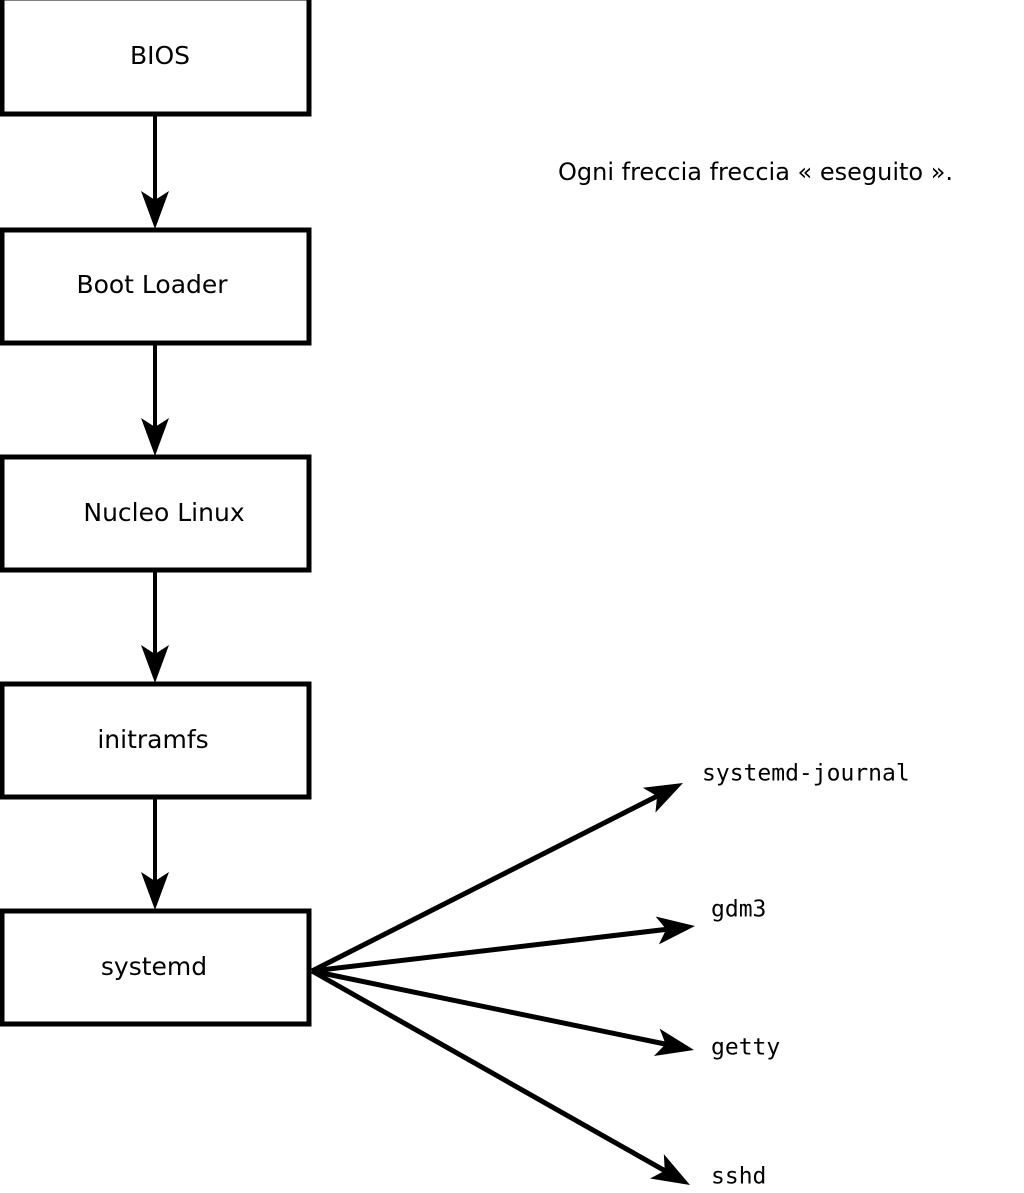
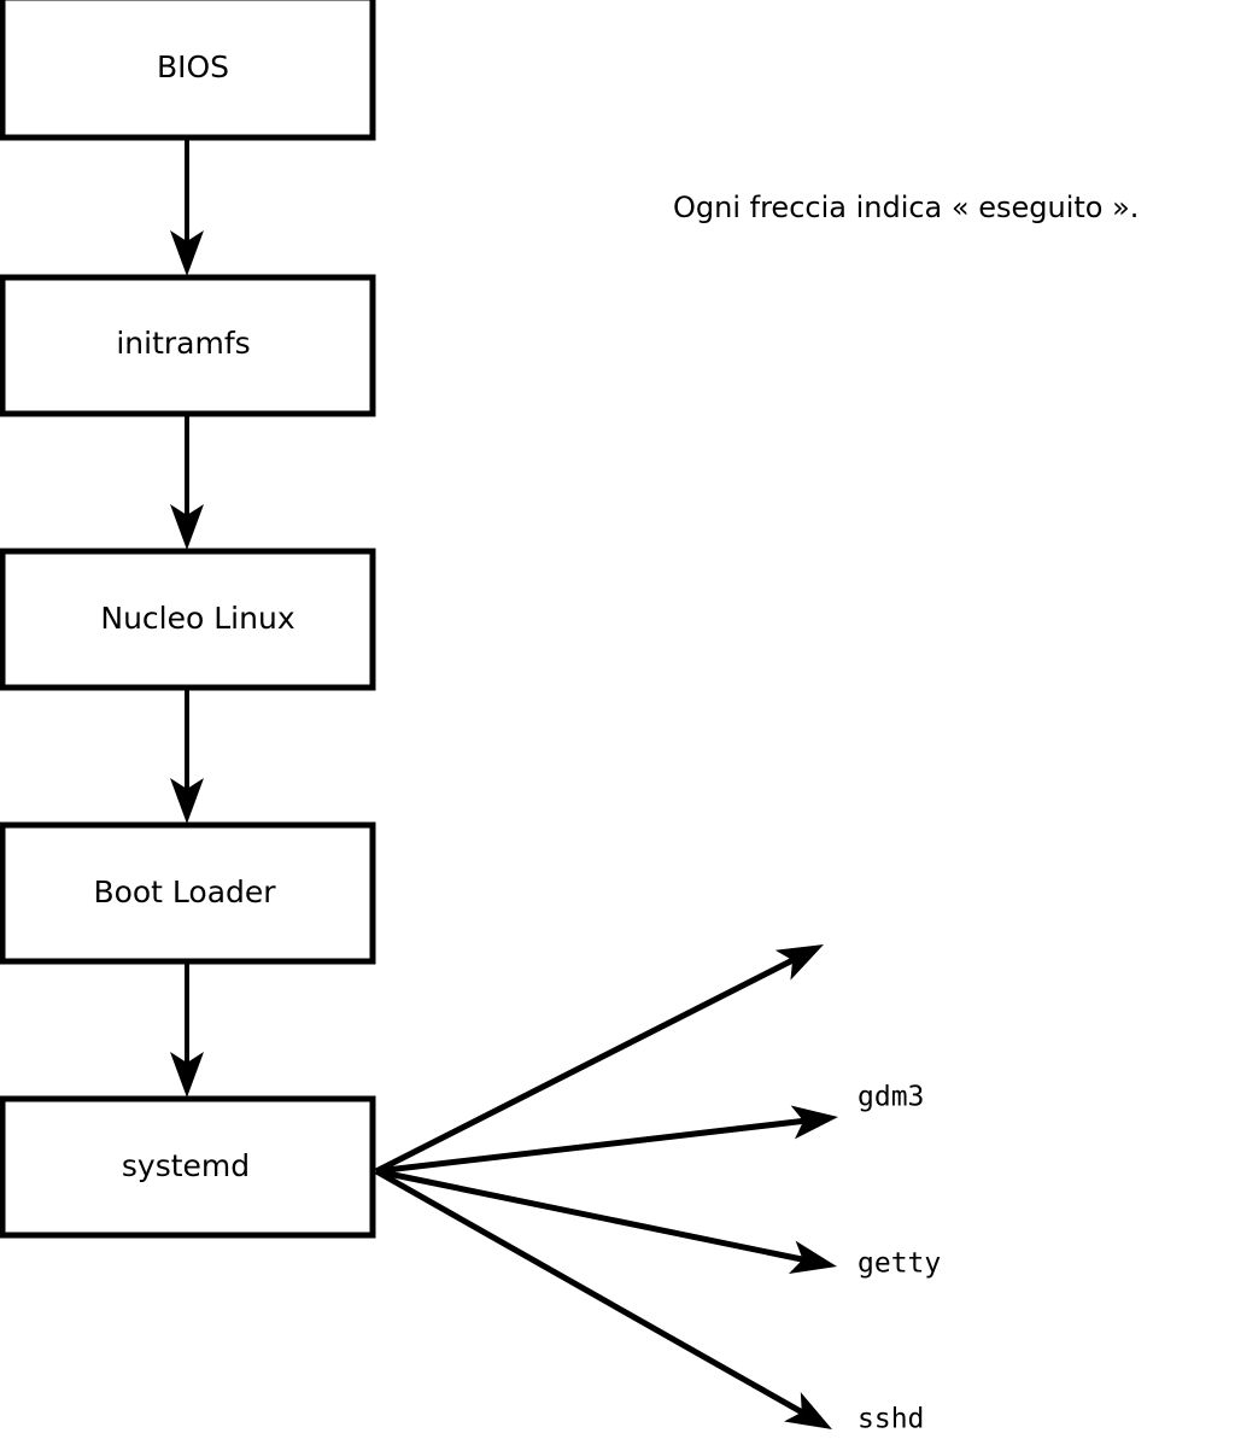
  BIOS
- Boot Loader
+ initramfs
  Nucleo Linux
- initramfs
+ Boot Loader
  systemd
- systemd-journal
  gdm3
  getty
  sshd
- Ogni freccia freccia « eseguito ».
+ Ogni freccia indica « eseguito ».
